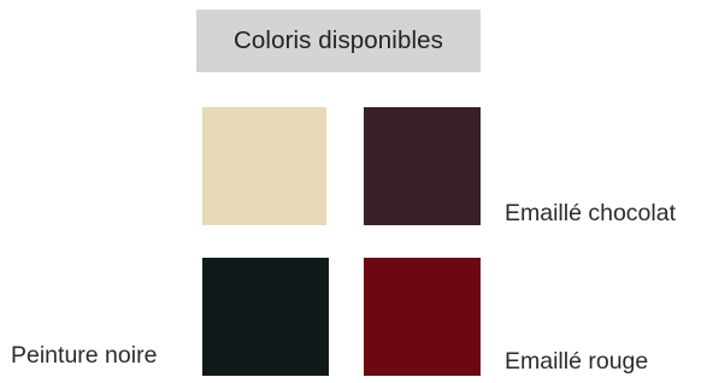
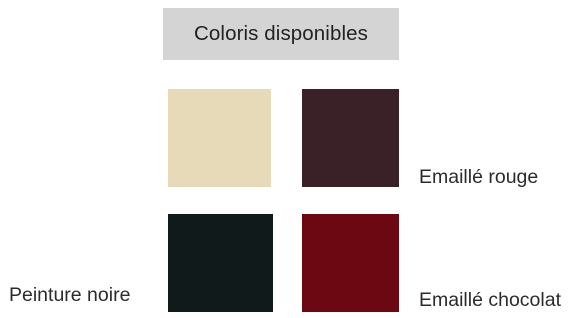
  Coloris disponibles
- Emaillé chocolat
+ Emaillé rouge
  Peinture noire
- Emaillé rouge
+ Emaillé chocolat
